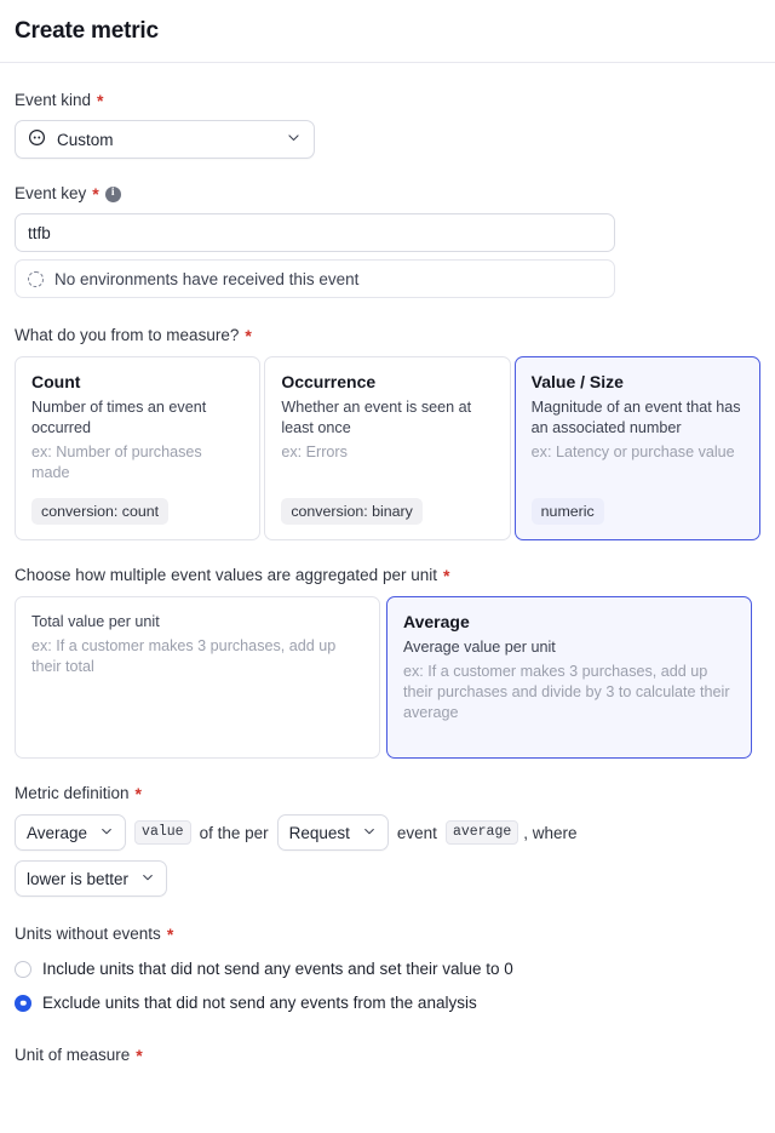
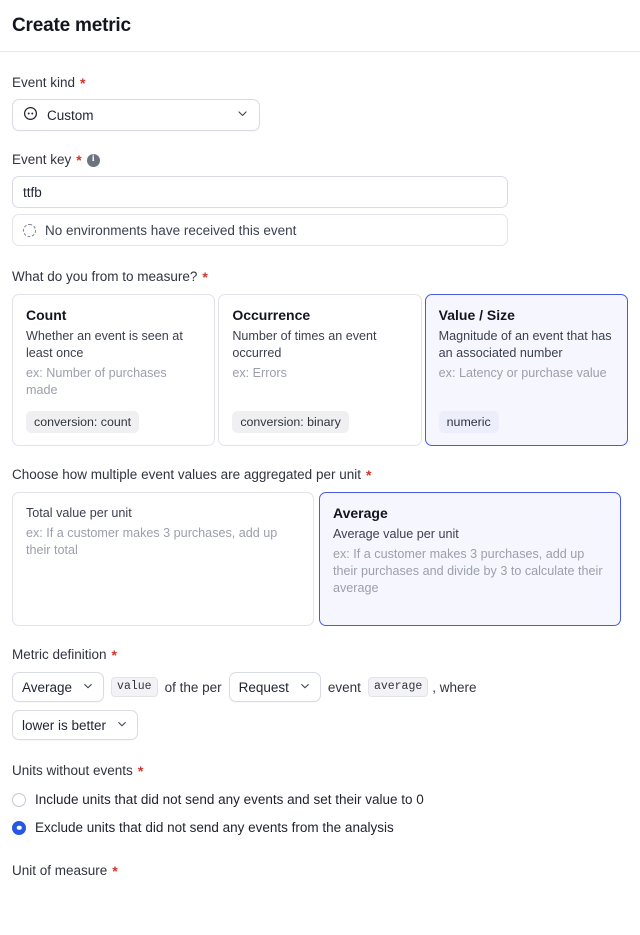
  Create metric
  Event kind
  *
  Custom
  Event key
  *
  i
  ttfb
  No environments have received this event
  What do you from to measure?
  *
  Count
- Number of times an event occurred
+ Whether an event is seen at least once
  ex: Number of purchases made
  conversion: count
  Occurrence
- Whether an event is seen at least once
+ Number of times an event occurred
  ex: Errors
  conversion: binary
  Value / Size
  Magnitude of an event that has an associated number
  ex: Latency or purchase value
  numeric
  Choose how multiple event values are aggregated per unit
  *
  Total value per unit
  ex: If a customer makes 3 purchases, add up their total
  Average
  Average value per unit
  ex: If a customer makes 3 purchases, add up their purchases and divide by 3 to calculate their average
  Metric definition
  *
  Average
  value
  of the per
  Request
  event
  average
  , where
  lower is better
  Units without events
  *
  Include units that did not send any events and set their value to 0
  Exclude units that did not send any events from the analysis
  Unit of measure
  *
